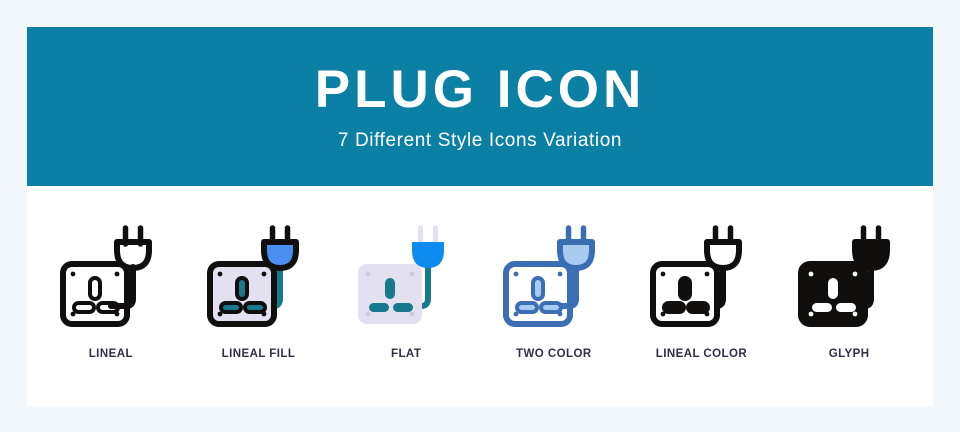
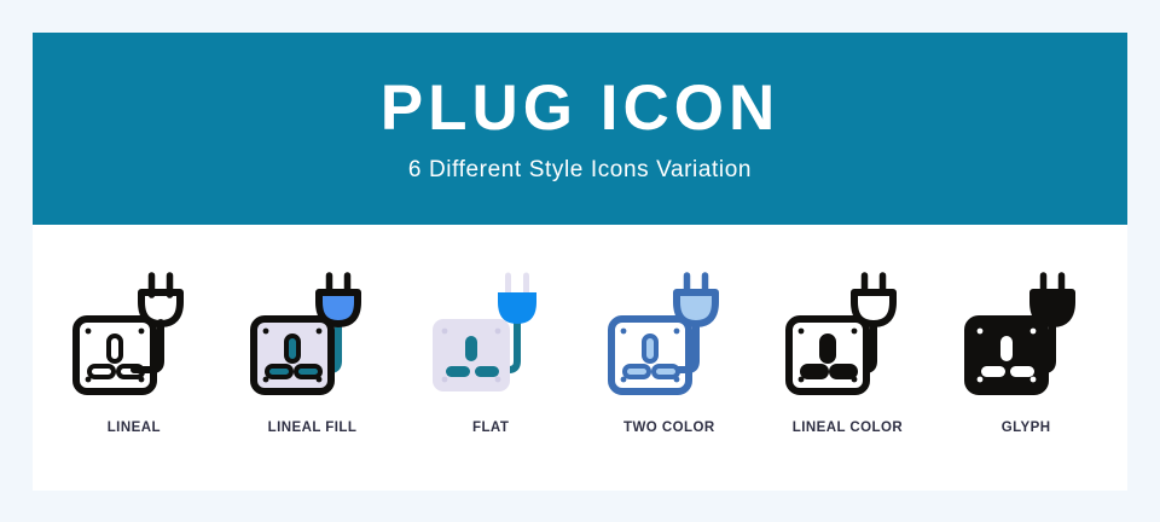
  PLUG ICON
- 7 Different Style Icons Variation
+ 6 Different Style Icons Variation
  LINEAL
  LINEAL FILL
  FLAT
  TWO COLOR
  LINEAL COLOR
  GLYPH
